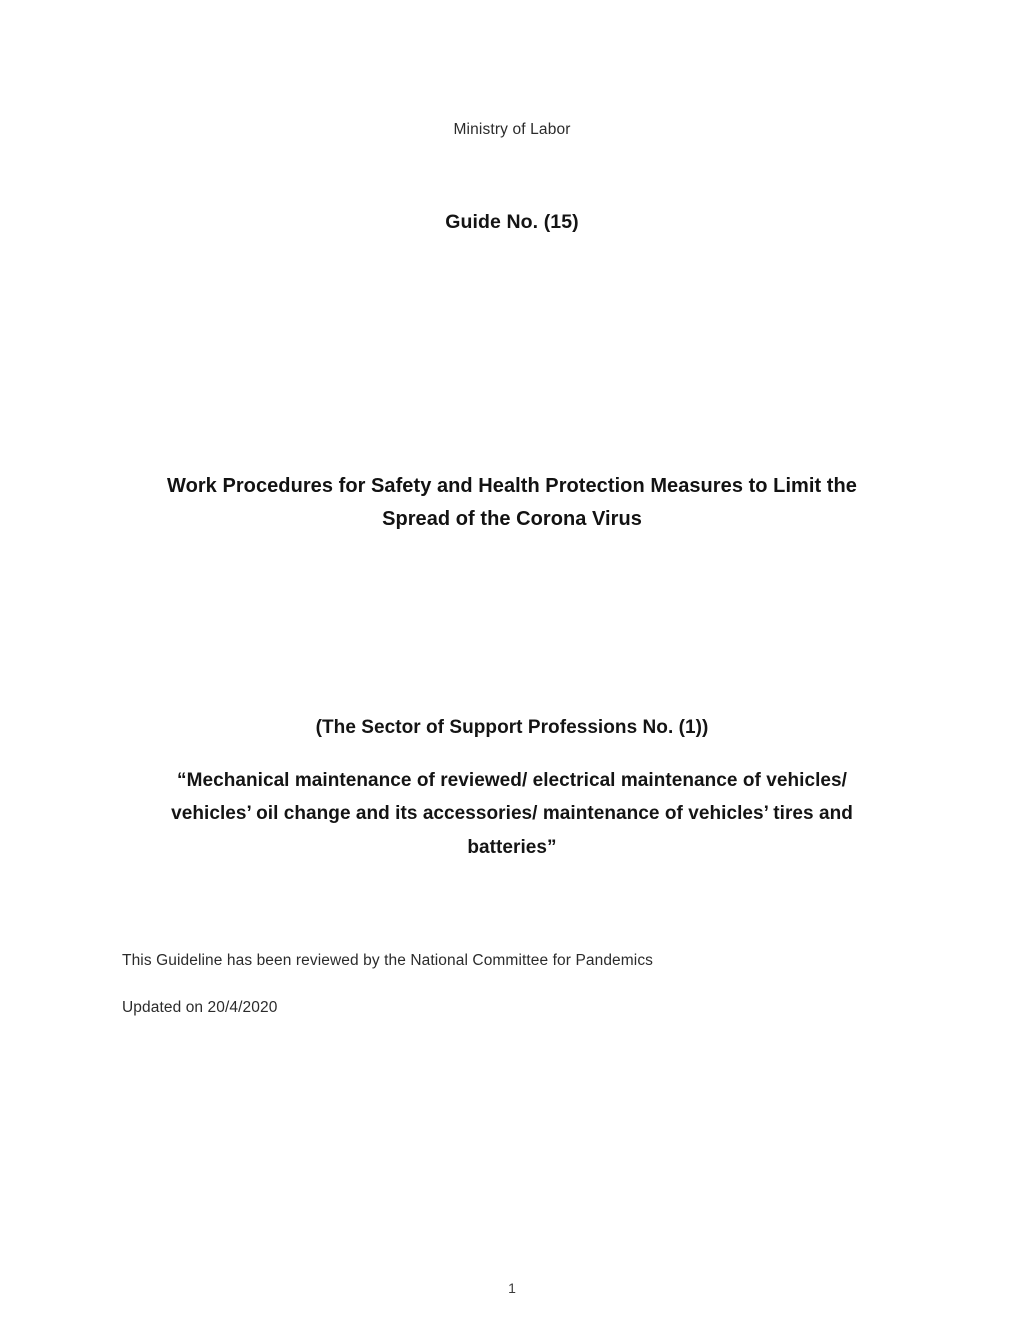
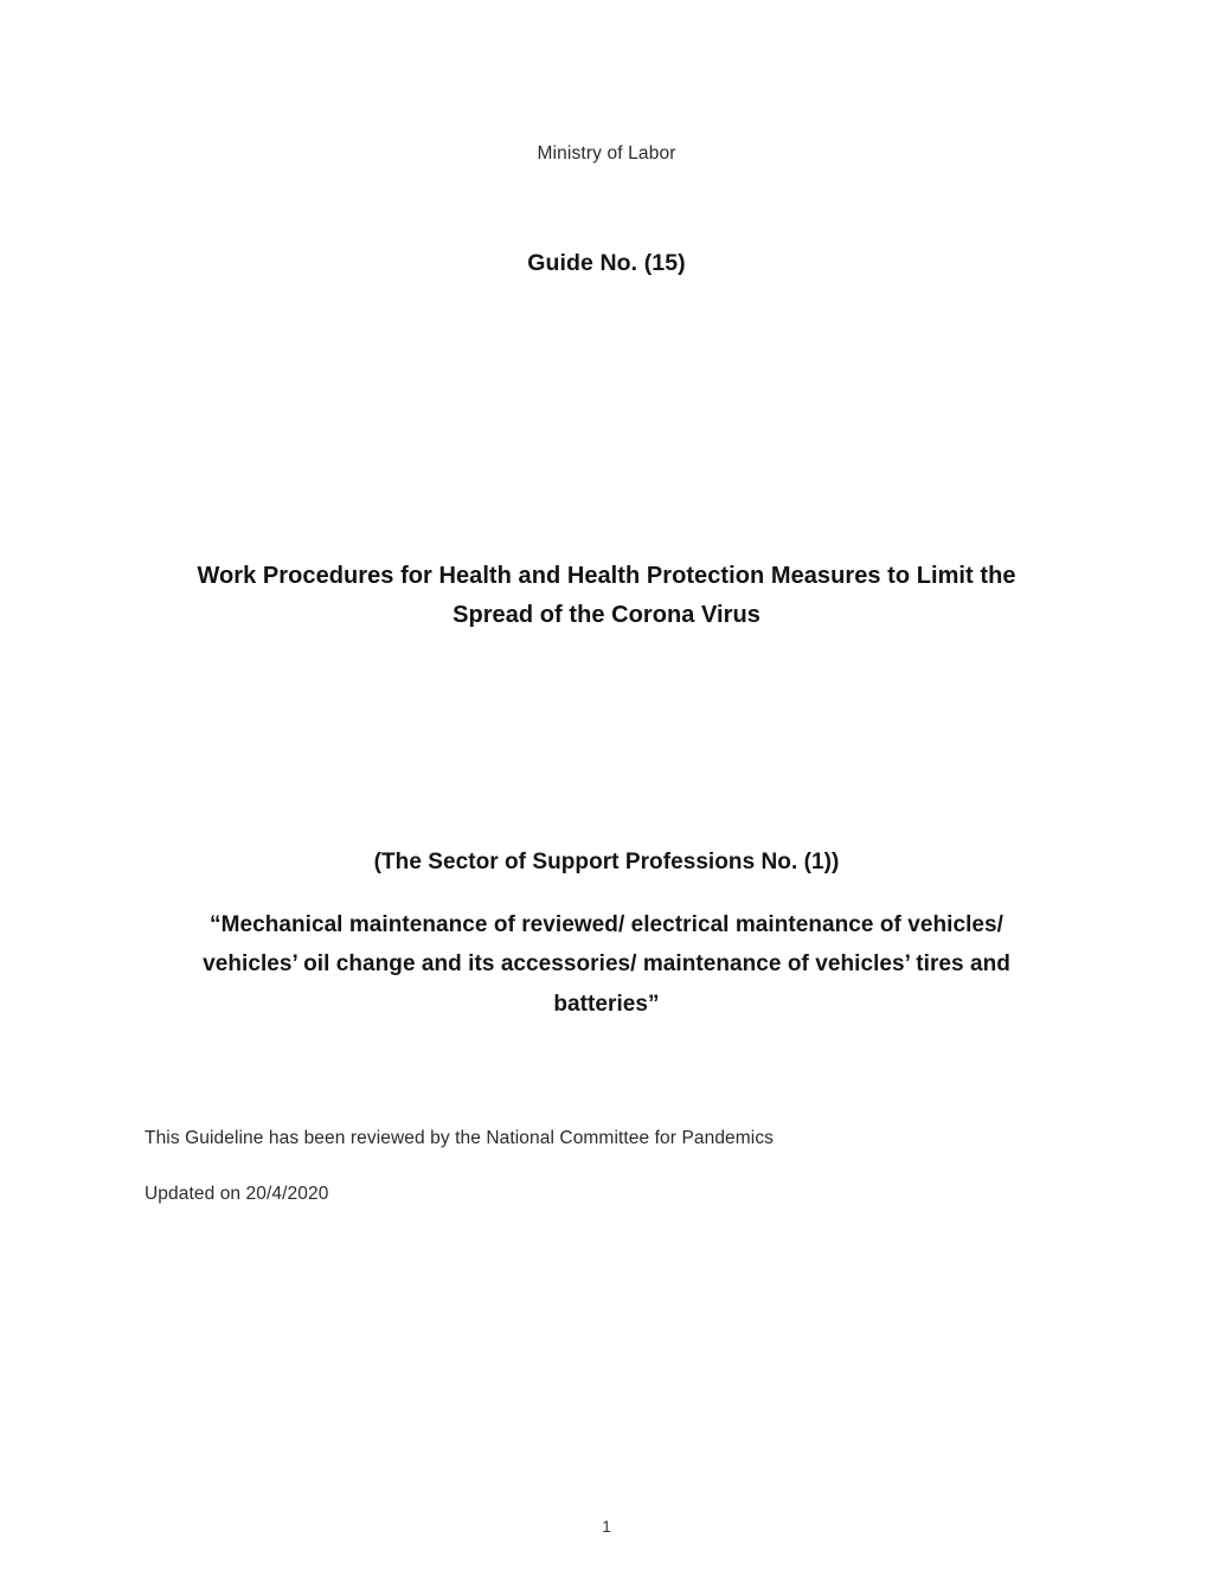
  Ministry of Labor
  Guide No. (15)
- Work Procedures for Safety and Health Protection Measures to Limit the
+ Work Procedures for Health and Health Protection Measures to Limit the
  Spread of the Corona Virus
  (The Sector of Support Professions No. (1))
  “Mechanical maintenance of reviewed/ electrical maintenance of vehicles/
  vehicles’ oil change and its accessories/ maintenance of vehicles’ tires and
  batteries”
  This Guideline has been reviewed by the National Committee for Pandemics
  Updated on 20/4/2020
  1
